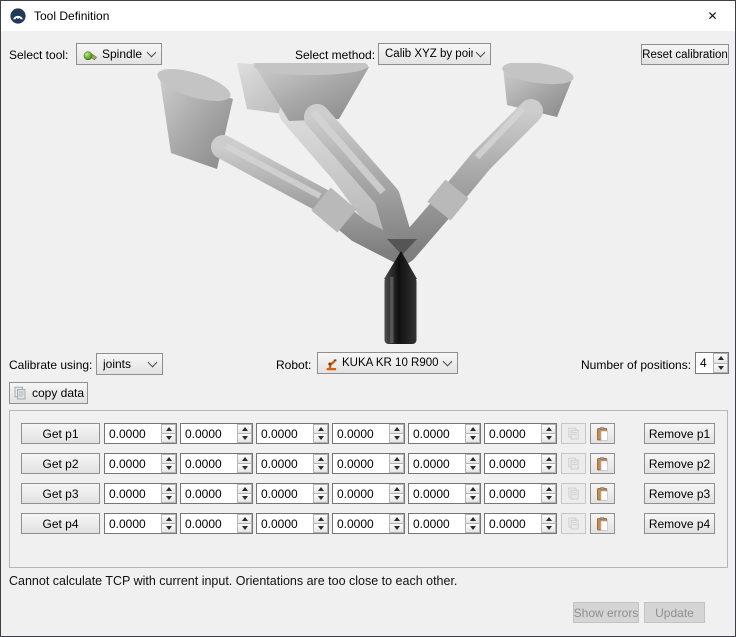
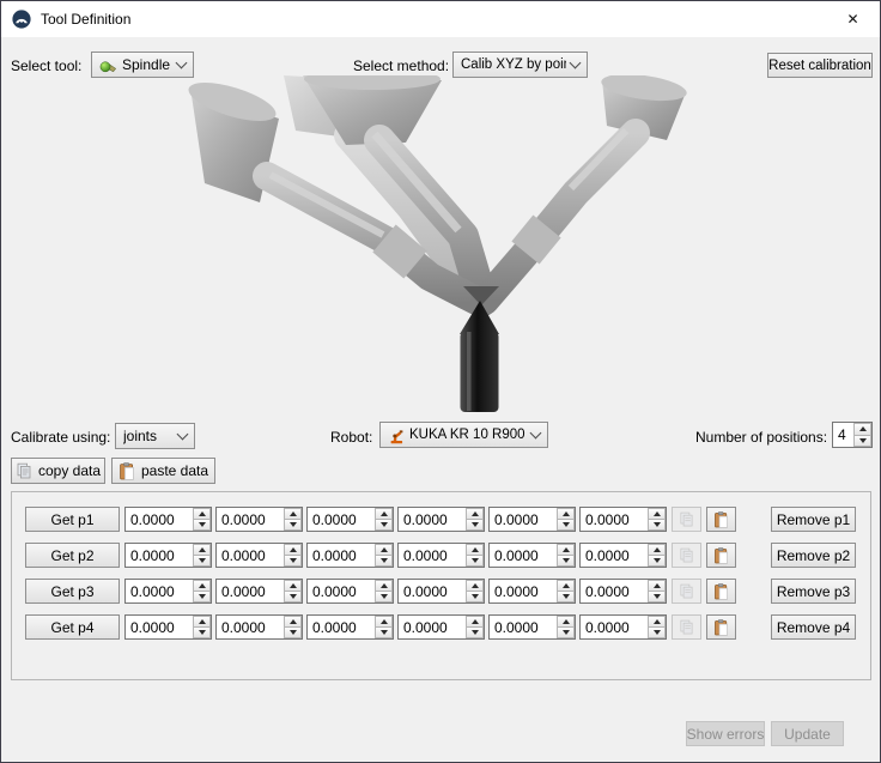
  Tool Definition
  ✕
  Select tool:
  Spindle
  Select method:
  Calib XYZ by poi
  Reset calibration
  Calibrate using:
  joints
  Robot:
  KUKA KR 10 R900
  Number of positions:
  4
  copy data
+ paste data
  Get p1
  0.0000
  0.0000
  0.0000
  0.0000
  0.0000
  0.0000
  Remove p1
  Get p2
  0.0000
  0.0000
  0.0000
  0.0000
  0.0000
  0.0000
  Remove p2
  Get p3
  0.0000
  0.0000
  0.0000
  0.0000
  0.0000
  0.0000
  Remove p3
  Get p4
  0.0000
  0.0000
  0.0000
  0.0000
  0.0000
  0.0000
  Remove p4
- Cannot calculate TCP with current input. Orientations are too close to each other.
  Show errors
  Update
